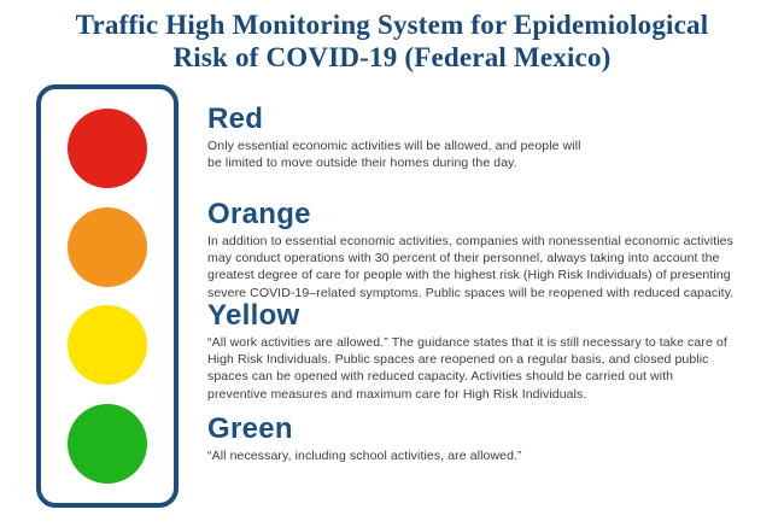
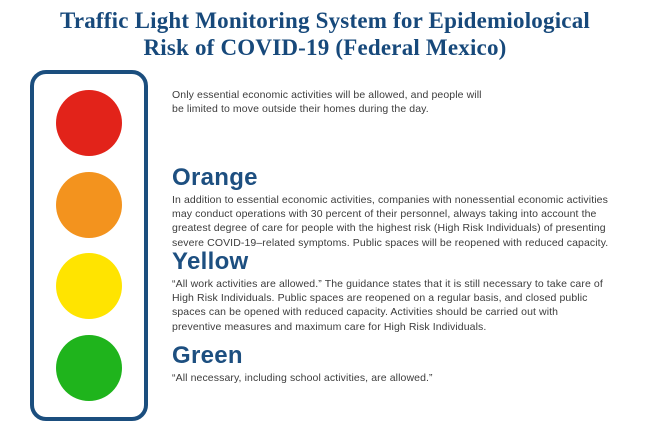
- Traffic High Monitoring System for Epidemiological
+ Traffic Light Monitoring System for Epidemiological
  Risk of COVID-19 (Federal Mexico)
- Red
  Only essential economic activities will be allowed, and people will
  be limited to move outside their homes during the day.
  Orange
  In addition to essential economic activities, companies with nonessential economic activities
  may conduct operations with 30 percent of their personnel, always taking into account the
  greatest degree of care for people with the highest risk (High Risk Individuals) of presenting
  severe COVID-19–related symptoms. Public spaces will be reopened with reduced capacity.
  Yellow
  “All work activities are allowed.” The guidance states that it is still necessary to take care of
  High Risk Individuals. Public spaces are reopened on a regular basis, and closed public
  spaces can be opened with reduced capacity. Activities should be carried out with
  preventive measures and maximum care for High Risk Individuals.
  Green
  “All necessary, including school activities, are allowed.”
